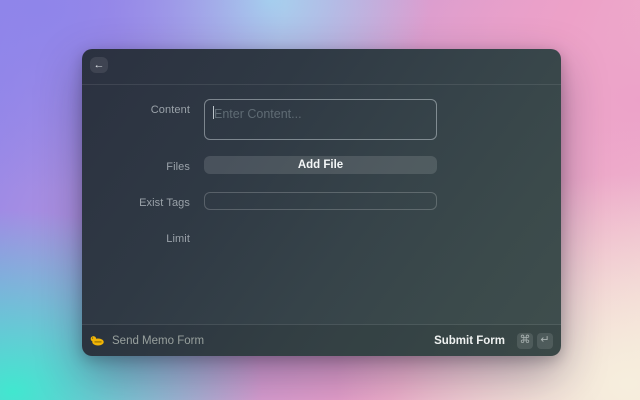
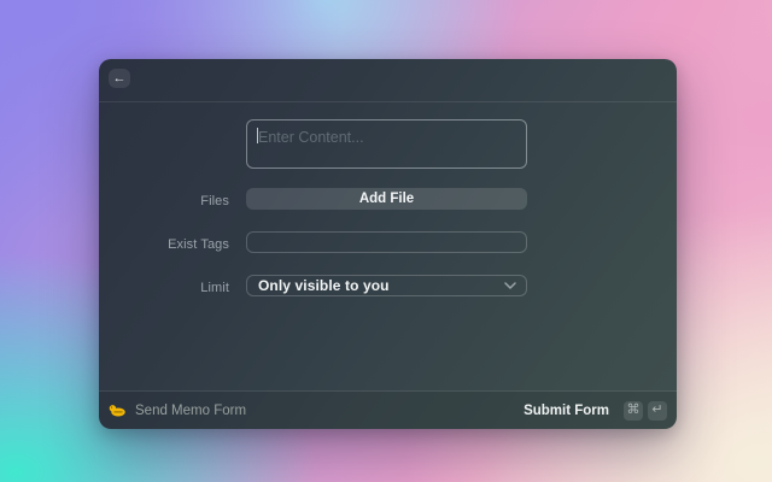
  ←
- Content
  Enter Content...
  Files
  Add File
  Exist Tags
  Limit
+ Only visible to you
  Send Memo Form
  Submit Form
  ⌘
  ↵
